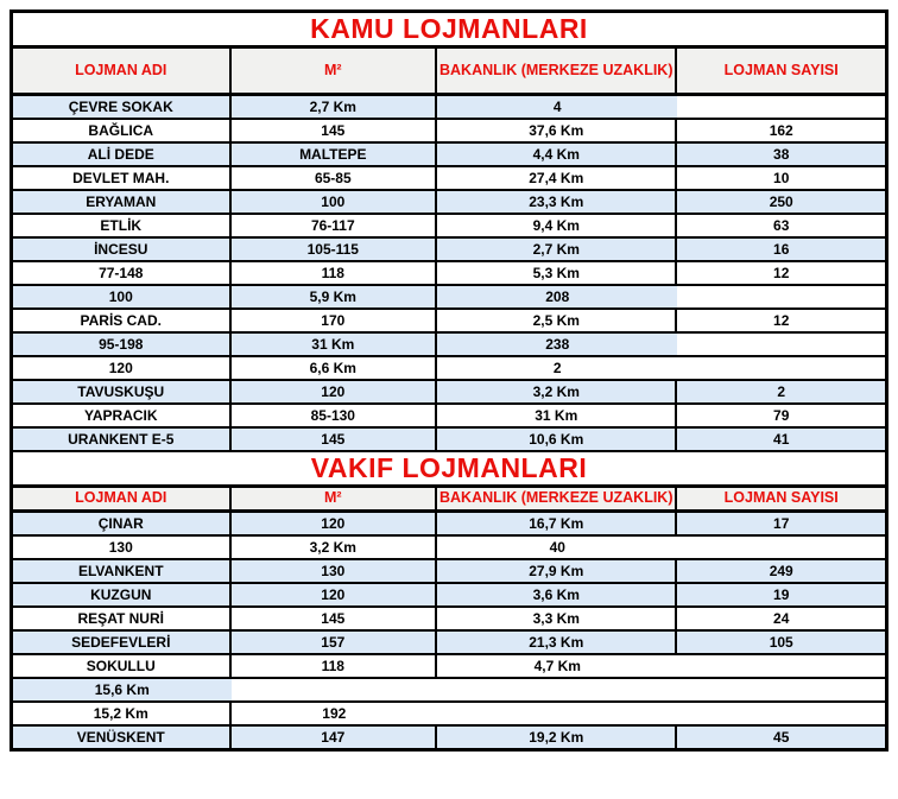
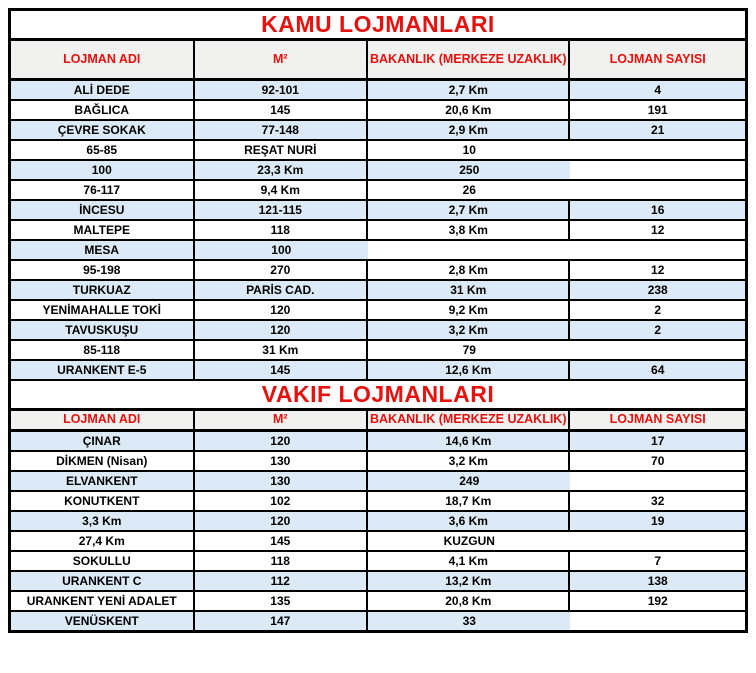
  KAMU LOJMANLARI
  LOJMAN ADI
  M²
  BAKANLIK (MERKEZE UZAKLIK)
  LOJMAN SAYISI
- ÇEVRE SOKAK
+ ALİ DEDE
+ 92-101
  2,7 Km
  4
  BAĞLICA
  145
- 37,6 Km
+ 20,6 Km
- 162
+ 191
- ALİ DEDE
+ ÇEVRE SOKAK
- MALTEPE
+ 77-148
- 4,4 Km
+ 2,9 Km
- 38
+ 21
- DEVLET MAH.
  65-85
- 27,4 Km
+ REŞAT NURİ
  10
- ERYAMAN
  100
  23,3 Km
  250
- ETLİK
  76-117
  9,4 Km
- 63
+ 26
  İNCESU
- 105-115
+ 121-115
  2,7 Km
  16
- 77-148
+ MALTEPE
  118
- 5,3 Km
+ 3,8 Km
  12
+ MESA
  100
- 5,9 Km
- 208
- PARİS CAD.
+ 95-198
- 170
+ 270
- 2,5 Km
+ 2,8 Km
  12
+ TURKUAZ
- 95-198
+ PARİS CAD.
  31 Km
  238
+ YENİMAHALLE TOKİ
  120
- 6,6 Km
+ 9,2 Km
  2
  TAVUSKUŞU
  120
  3,2 Km
  2
- YAPRACIK
- 85-130
+ 85-118
  31 Km
  79
  URANKENT E-5
  145
- 10,6 Km
+ 12,6 Km
- 41
+ 64
  VAKIF LOJMANLARI
  LOJMAN ADI
  M²
  BAKANLIK (MERKEZE UZAKLIK)
  LOJMAN SAYISI
  ÇINAR
  120
- 16,7 Km
+ 14,6 Km
  17
+ DİKMEN (Nisan)
  130
  3,2 Km
- 40
+ 70
  ELVANKENT
  130
- 27,9 Km
  249
+ KONUTKENT
+ 102
+ 18,7 Km
+ 32
- KUZGUN
+ 3,3 Km
  120
  3,6 Km
  19
- REŞAT NURİ
+ 27,4 Km
  145
- 3,3 Km
+ KUZGUN
- 24
- SEDEFEVLERİ
- 157
- 21,3 Km
- 105
  SOKULLU
  118
- 4,7 Km
+ 4,1 Km
+ 7
+ URANKENT C
+ 112
- 15,6 Km
+ 13,2 Km
+ 138
+ URANKENT YENİ ADALET
+ 135
- 15,2 Km
+ 20,8 Km
  192
  VENÜSKENT
  147
- 19,2 Km
- 45
+ 33
